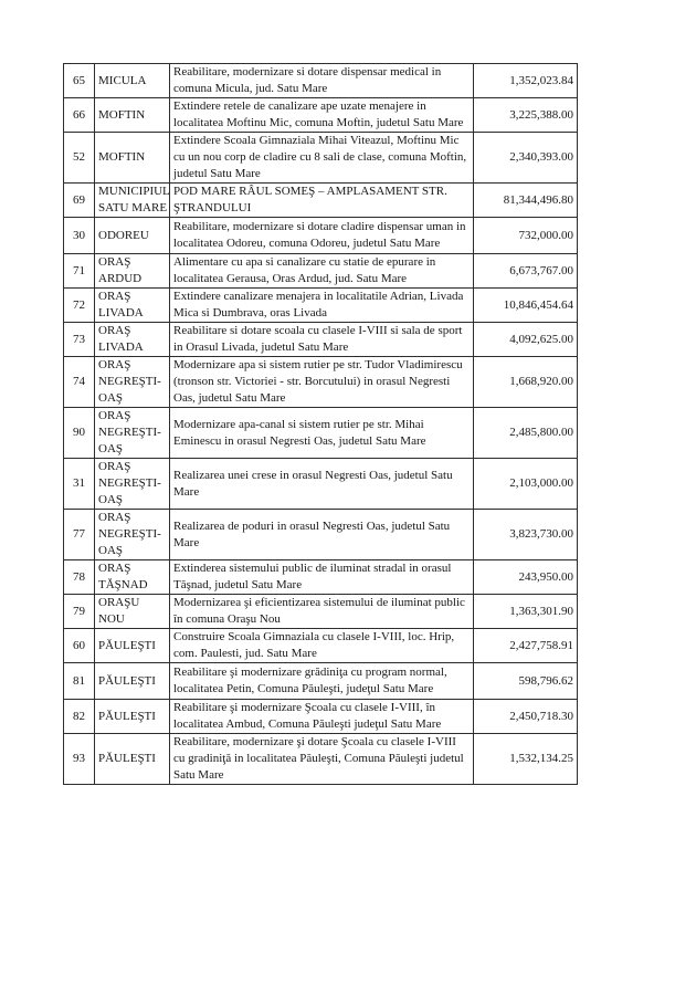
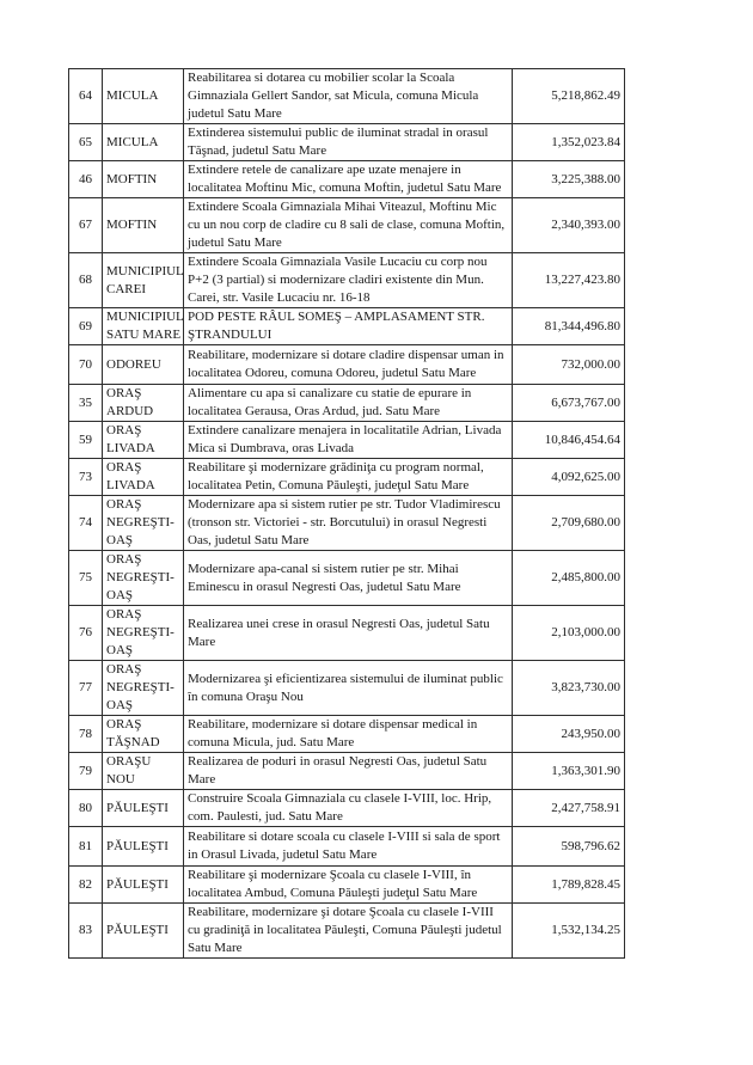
+ 64	MICULA	Reabilitarea si dotarea cu mobilier scolar la Scoala Gimnaziala Gellert Sandor, sat Micula, comuna Micula judetul Satu Mare	5,218,862.49
- 65	MICULA	Reabilitare, modernizare si dotare dispensar medical in comuna Micula, jud. Satu Mare	1,352,023.84
+ 65	MICULA	Extinderea sistemului public de iluminat stradal in orasul Tăşnad, judetul Satu Mare	1,352,023.84
- 66	MOFTIN	Extindere retele de canalizare ape uzate menajere in localitatea Moftinu Mic, comuna Moftin, judetul Satu Mare	3,225,388.00
+ 46	MOFTIN	Extindere retele de canalizare ape uzate menajere in localitatea Moftinu Mic, comuna Moftin, judetul Satu Mare	3,225,388.00
- 52	MOFTIN	Extindere Scoala Gimnaziala Mihai Viteazul, Moftinu Mic cu un nou corp de cladire cu 8 sali de clase, comuna Moftin, judetul Satu Mare	2,340,393.00
+ 67	MOFTIN	Extindere Scoala Gimnaziala Mihai Viteazul, Moftinu Mic cu un nou corp de cladire cu 8 sali de clase, comuna Moftin, judetul Satu Mare	2,340,393.00
+ 68	MUNICIPIUL CAREI	Extindere Scoala Gimnaziala Vasile Lucaciu cu corp nou P+2 (3 partial) si modernizare cladiri existente din Mun. Carei, str. Vasile Lucaciu nr. 16-18	13,227,423.80
- 69	MUNICIPIUL SATU MARE	POD MARE RÂUL SOMEŞ – AMPLASAMENT STR. ŞTRANDULUI	81,344,496.80
+ 69	MUNICIPIUL SATU MARE	POD PESTE RÂUL SOMEŞ – AMPLASAMENT STR. ŞTRANDULUI	81,344,496.80
- 30	ODOREU	Reabilitare, modernizare si dotare cladire dispensar uman in localitatea Odoreu, comuna Odoreu, judetul Satu Mare	732,000.00
+ 70	ODOREU	Reabilitare, modernizare si dotare cladire dispensar uman in localitatea Odoreu, comuna Odoreu, judetul Satu Mare	732,000.00
- 71	ORAŞ ARDUD	Alimentare cu apa si canalizare cu statie de epurare in localitatea Gerausa, Oras Ardud, jud. Satu Mare	6,673,767.00
+ 35	ORAŞ ARDUD	Alimentare cu apa si canalizare cu statie de epurare in localitatea Gerausa, Oras Ardud, jud. Satu Mare	6,673,767.00
- 72	ORAŞ LIVADA	Extindere canalizare menajera in localitatile Adrian, Livada Mica si Dumbrava, oras Livada	10,846,454.64
+ 59	ORAŞ LIVADA	Extindere canalizare menajera in localitatile Adrian, Livada Mica si Dumbrava, oras Livada	10,846,454.64
- 73	ORAŞ LIVADA	Reabilitare si dotare scoala cu clasele I-VIII si sala de sport in Orasul Livada, judetul Satu Mare	4,092,625.00
+ 73	ORAŞ LIVADA	Reabilitare şi modernizare grădiniţa cu program normal, localitatea Petin, Comuna Păuleşti, judeţul Satu Mare	4,092,625.00
- 74	ORAŞ NEGREŞTI-OAŞ	Modernizare apa si sistem rutier pe str. Tudor Vladimirescu (tronson str. Victoriei - str. Borcutului) in orasul Negresti Oas, judetul Satu Mare	1,668,920.00
+ 74	ORAŞ NEGREŞTI-OAŞ	Modernizare apa si sistem rutier pe str. Tudor Vladimirescu (tronson str. Victoriei - str. Borcutului) in orasul Negresti Oas, judetul Satu Mare	2,709,680.00
- 90	ORAŞ NEGREŞTI-OAŞ	Modernizare apa-canal si sistem rutier pe str. Mihai Eminescu in orasul Negresti Oas, judetul Satu Mare	2,485,800.00
+ 75	ORAŞ NEGREŞTI-OAŞ	Modernizare apa-canal si sistem rutier pe str. Mihai Eminescu in orasul Negresti Oas, judetul Satu Mare	2,485,800.00
- 31	ORAŞ NEGREŞTI-OAŞ	Realizarea unei crese in orasul Negresti Oas, judetul Satu Mare	2,103,000.00
+ 76	ORAŞ NEGREŞTI-OAŞ	Realizarea unei crese in orasul Negresti Oas, judetul Satu Mare	2,103,000.00
- 77	ORAŞ NEGREŞTI-OAŞ	Realizarea de poduri in orasul Negresti Oas, judetul Satu Mare	3,823,730.00
+ 77	ORAŞ NEGREŞTI-OAŞ	Modernizarea şi eficientizarea sistemului de iluminat public în comuna Oraşu Nou	3,823,730.00
- 78	ORAŞ TĂŞNAD	Extinderea sistemului public de iluminat stradal in orasul Tăşnad, judetul Satu Mare	243,950.00
+ 78	ORAŞ TĂŞNAD	Reabilitare, modernizare si dotare dispensar medical in comuna Micula, jud. Satu Mare	243,950.00
- 79	ORAŞU NOU	Modernizarea şi eficientizarea sistemului de iluminat public în comuna Oraşu Nou	1,363,301.90
+ 79	ORAŞU NOU	Realizarea de poduri in orasul Negresti Oas, judetul Satu Mare	1,363,301.90
- 60	PĂULEŞTI	Construire Scoala Gimnaziala cu clasele I-VIII, loc. Hrip, com. Paulesti, jud. Satu Mare	2,427,758.91
+ 80	PĂULEŞTI	Construire Scoala Gimnaziala cu clasele I-VIII, loc. Hrip, com. Paulesti, jud. Satu Mare	2,427,758.91
- 81	PĂULEŞTI	Reabilitare şi modernizare grădiniţa cu program normal, localitatea Petin, Comuna Păuleşti, judeţul Satu Mare	598,796.62
+ 81	PĂULEŞTI	Reabilitare si dotare scoala cu clasele I-VIII si sala de sport in Orasul Livada, judetul Satu Mare	598,796.62
- 82	PĂULEŞTI	Reabilitare şi modernizare Şcoala cu clasele I-VIII, în localitatea Ambud, Comuna Păuleşti judeţul Satu Mare	2,450,718.30
+ 82	PĂULEŞTI	Reabilitare şi modernizare Şcoala cu clasele I-VIII, în localitatea Ambud, Comuna Păuleşti judeţul Satu Mare	1,789,828.45
- 93	PĂULEŞTI	Reabilitare, modernizare şi dotare Şcoala cu clasele I-VIII cu gradiniţă in localitatea Păuleşti, Comuna Păuleşti judetul Satu Mare	1,532,134.25
+ 83	PĂULEŞTI	Reabilitare, modernizare şi dotare Şcoala cu clasele I-VIII cu gradiniţă in localitatea Păuleşti, Comuna Păuleşti judetul Satu Mare	1,532,134.25
